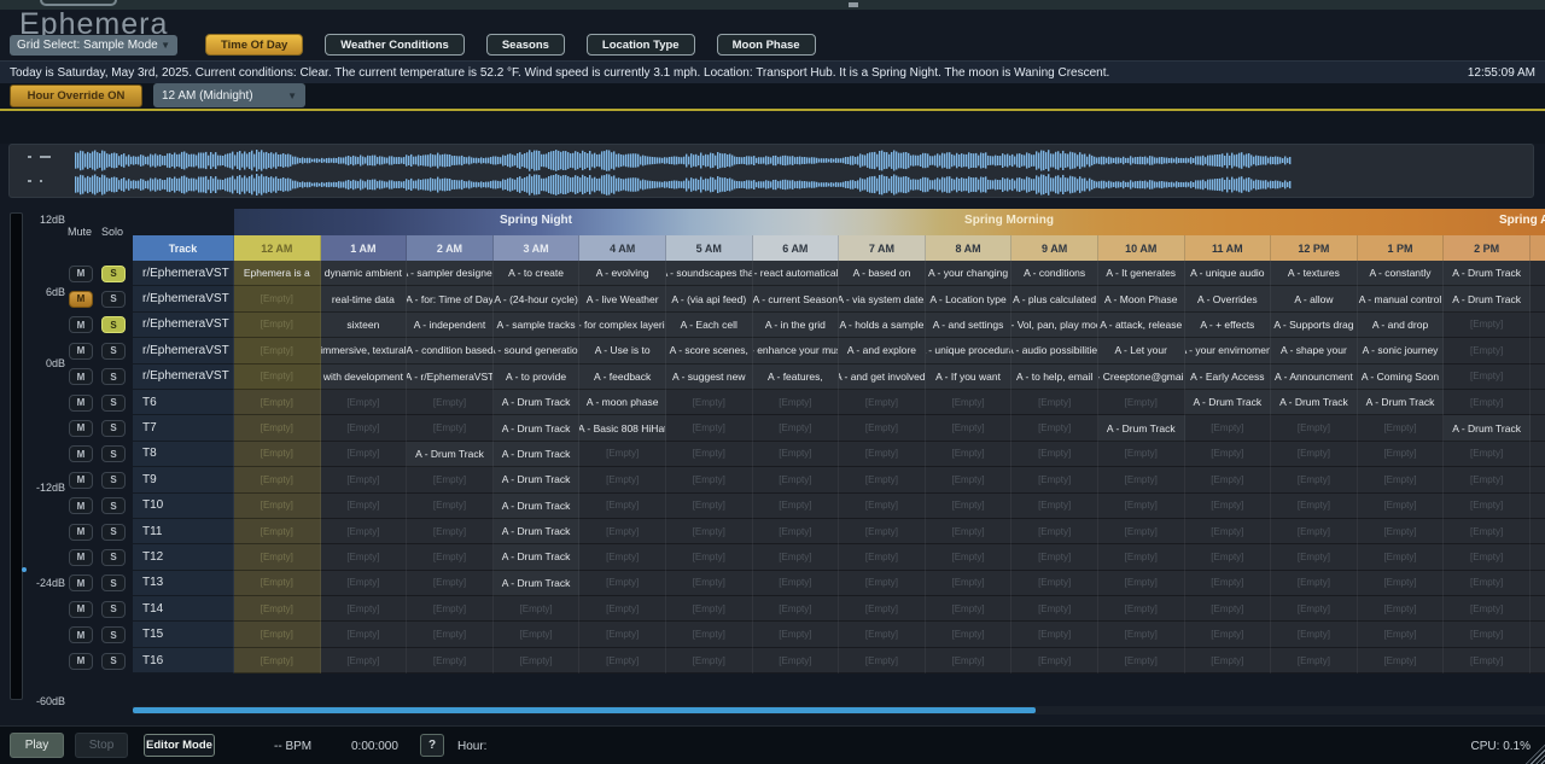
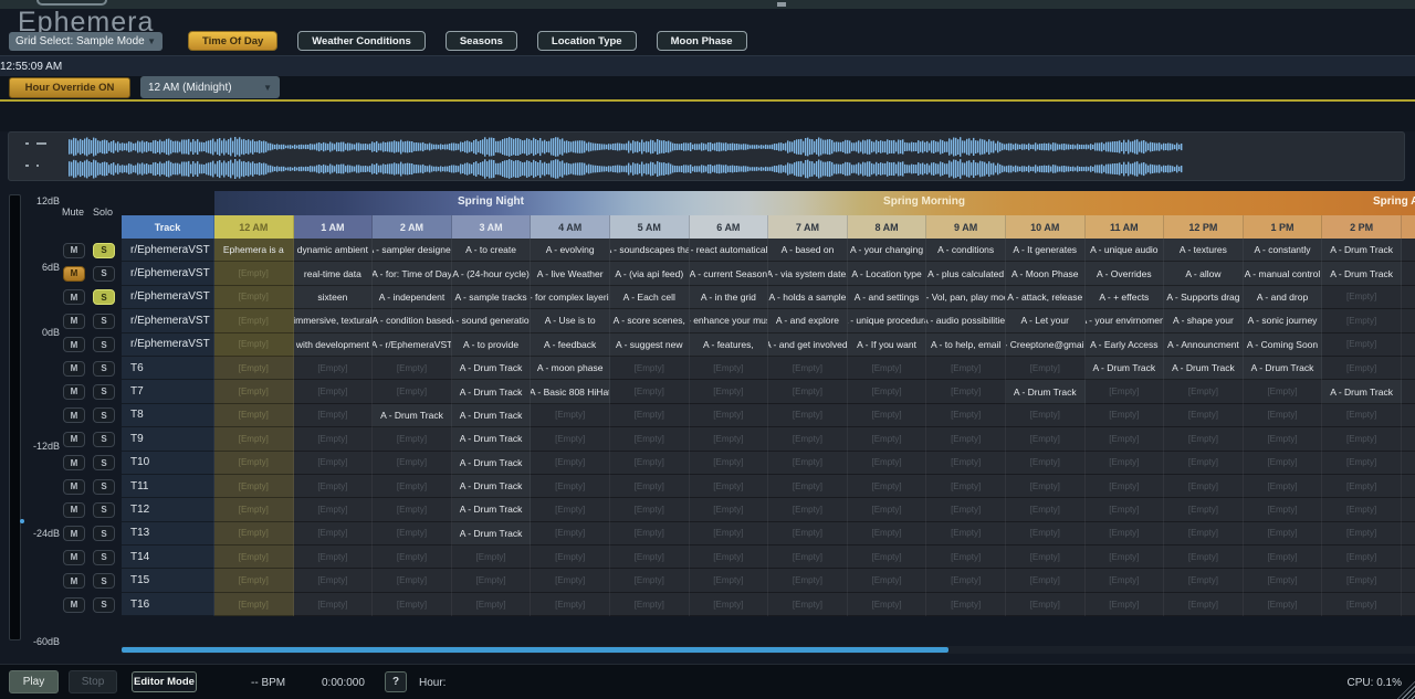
  Ephemera
  Grid Select: Sample Mode
  ▼
  Time Of Day
  Weather Conditions
  Seasons
  Location Type
  Moon Phase
- Today is Saturday, May 3rd, 2025. Current conditions: Clear. The current temperature is 52.2 °F. Wind speed is currently 3.1 mph. Location: Transport Hub. It is a Spring Night. The moon is Waning Crescent.
  12:55:09 AM
  Hour Override ON
  12 AM (Midnight)
  ▼
  12dB
  6dB
  0dB
  -12dB
  -24dB
  -60dB
  Mute
  Solo
  M
  S
  M
  S
  M
  S
  M
  S
  M
  S
  M
  S
  M
  S
  M
  S
  M
  S
  M
  S
  M
  S
  M
  S
  M
  S
  M
  S
  M
  S
  M
  S
  Spring Night
  Spring Morning
  Track
  12 AM
  1 AM
  2 AM
  3 AM
  4 AM
  5 AM
  6 AM
  7 AM
  8 AM
  9 AM
  10 AM
  11 AM
  12 PM
  1 PM
  2 PM
  r/EphemeraVST
  Ephemera is a
  dynamic ambient
  - sampler designe
  A - to create
  A - evolving
  - soundscapes tha
  - react automatical
  A - based on
  A - your changing
  A - conditions
  A - It generates
  A - unique audio
  A - textures
  A - constantly
  A - Drum Track
  r/EphemeraVST
  [Empty]
  real-time data
  A - for: Time of Day
  A - (24-hour cycle)
  A - live Weather
  A - (via api feed)
  A - current Season
  A - via system date
  A - Location type
  A - plus calculated
  A - Moon Phase
  A - Overrides
  A - allow
  A - manual control
  A - Drum Track
  r/EphemeraVST
  [Empty]
  sixteen
  A - independent
  A - sample tracks
  - for complex layeri
  A - Each cell
  A - in the grid
  A - holds a sample
  A - and settings
  - Vol, pan, play mo
  A - attack, release
  A - + effects
  A - Supports drag
  A - and drop
  [Empty]
  r/EphemeraVST
  [Empty]
  immersive, textural
  A - condition based
  - sound generatio
  A - Use is to
  A - score scenes,
  - enhance your mu
  A - and explore
  - unique procedur
  - audio possibilitie
  A - Let your
  - your envirnomen
  A - shape your
  A - sonic journey
  [Empty]
  r/EphemeraVST
  [Empty]
  with development
  A - r/EphemeraVST
  A - to provide
  A - feedback
  A - suggest new
  A - features,
  A - and get involved
  A - If you want
  A - to help, email
  - Creeptone@gmai
  A - Early Access
  A - Announcment
  A - Coming Soon
  [Empty]
  T6
  [Empty]
  [Empty]
  [Empty]
  A - Drum Track
  A - moon phase
  [Empty]
  [Empty]
  [Empty]
  [Empty]
  [Empty]
  [Empty]
  A - Drum Track
  A - Drum Track
  A - Drum Track
  [Empty]
  T7
  [Empty]
  [Empty]
  [Empty]
  A - Drum Track
  A - Basic 808 HiHa
  [Empty]
  [Empty]
  [Empty]
  [Empty]
  [Empty]
  A - Drum Track
  [Empty]
  [Empty]
  [Empty]
  A - Drum Track
  T8
  [Empty]
  [Empty]
  A - Drum Track
  A - Drum Track
  [Empty]
  [Empty]
  [Empty]
  [Empty]
  [Empty]
  [Empty]
  [Empty]
  [Empty]
  [Empty]
  [Empty]
  [Empty]
  T9
  [Empty]
  [Empty]
  [Empty]
  A - Drum Track
  [Empty]
  [Empty]
  [Empty]
  [Empty]
  [Empty]
  [Empty]
  [Empty]
  [Empty]
  [Empty]
  [Empty]
  [Empty]
  T10
  [Empty]
  [Empty]
  [Empty]
  A - Drum Track
  [Empty]
  [Empty]
  [Empty]
  [Empty]
  [Empty]
  [Empty]
  [Empty]
  [Empty]
  [Empty]
  [Empty]
  [Empty]
  T11
  [Empty]
  [Empty]
  [Empty]
  A - Drum Track
  [Empty]
  [Empty]
  [Empty]
  [Empty]
  [Empty]
  [Empty]
  [Empty]
  [Empty]
  [Empty]
  [Empty]
  [Empty]
  T12
  [Empty]
  [Empty]
  [Empty]
  A - Drum Track
  [Empty]
  [Empty]
  [Empty]
  [Empty]
  [Empty]
  [Empty]
  [Empty]
  [Empty]
  [Empty]
  [Empty]
  [Empty]
  T13
  [Empty]
  [Empty]
  [Empty]
  A - Drum Track
  [Empty]
  [Empty]
  [Empty]
  [Empty]
  [Empty]
  [Empty]
  [Empty]
  [Empty]
  [Empty]
  [Empty]
  [Empty]
  T14
  [Empty]
  [Empty]
  [Empty]
  [Empty]
  [Empty]
  [Empty]
  [Empty]
  [Empty]
  [Empty]
  [Empty]
  [Empty]
  [Empty]
  [Empty]
  [Empty]
  [Empty]
  T15
  [Empty]
  [Empty]
  [Empty]
  [Empty]
  [Empty]
  [Empty]
  [Empty]
  [Empty]
  [Empty]
  [Empty]
  [Empty]
  [Empty]
  [Empty]
  [Empty]
  [Empty]
  T16
  [Empty]
  [Empty]
  [Empty]
  [Empty]
  [Empty]
  [Empty]
  [Empty]
  [Empty]
  [Empty]
  [Empty]
  [Empty]
  [Empty]
  [Empty]
  [Empty]
  [Empty]
  Play
  Stop
  Editor Mode
  -- BPM
  0:00:000
  ?
  Hour:
  CPU: 0.1%
